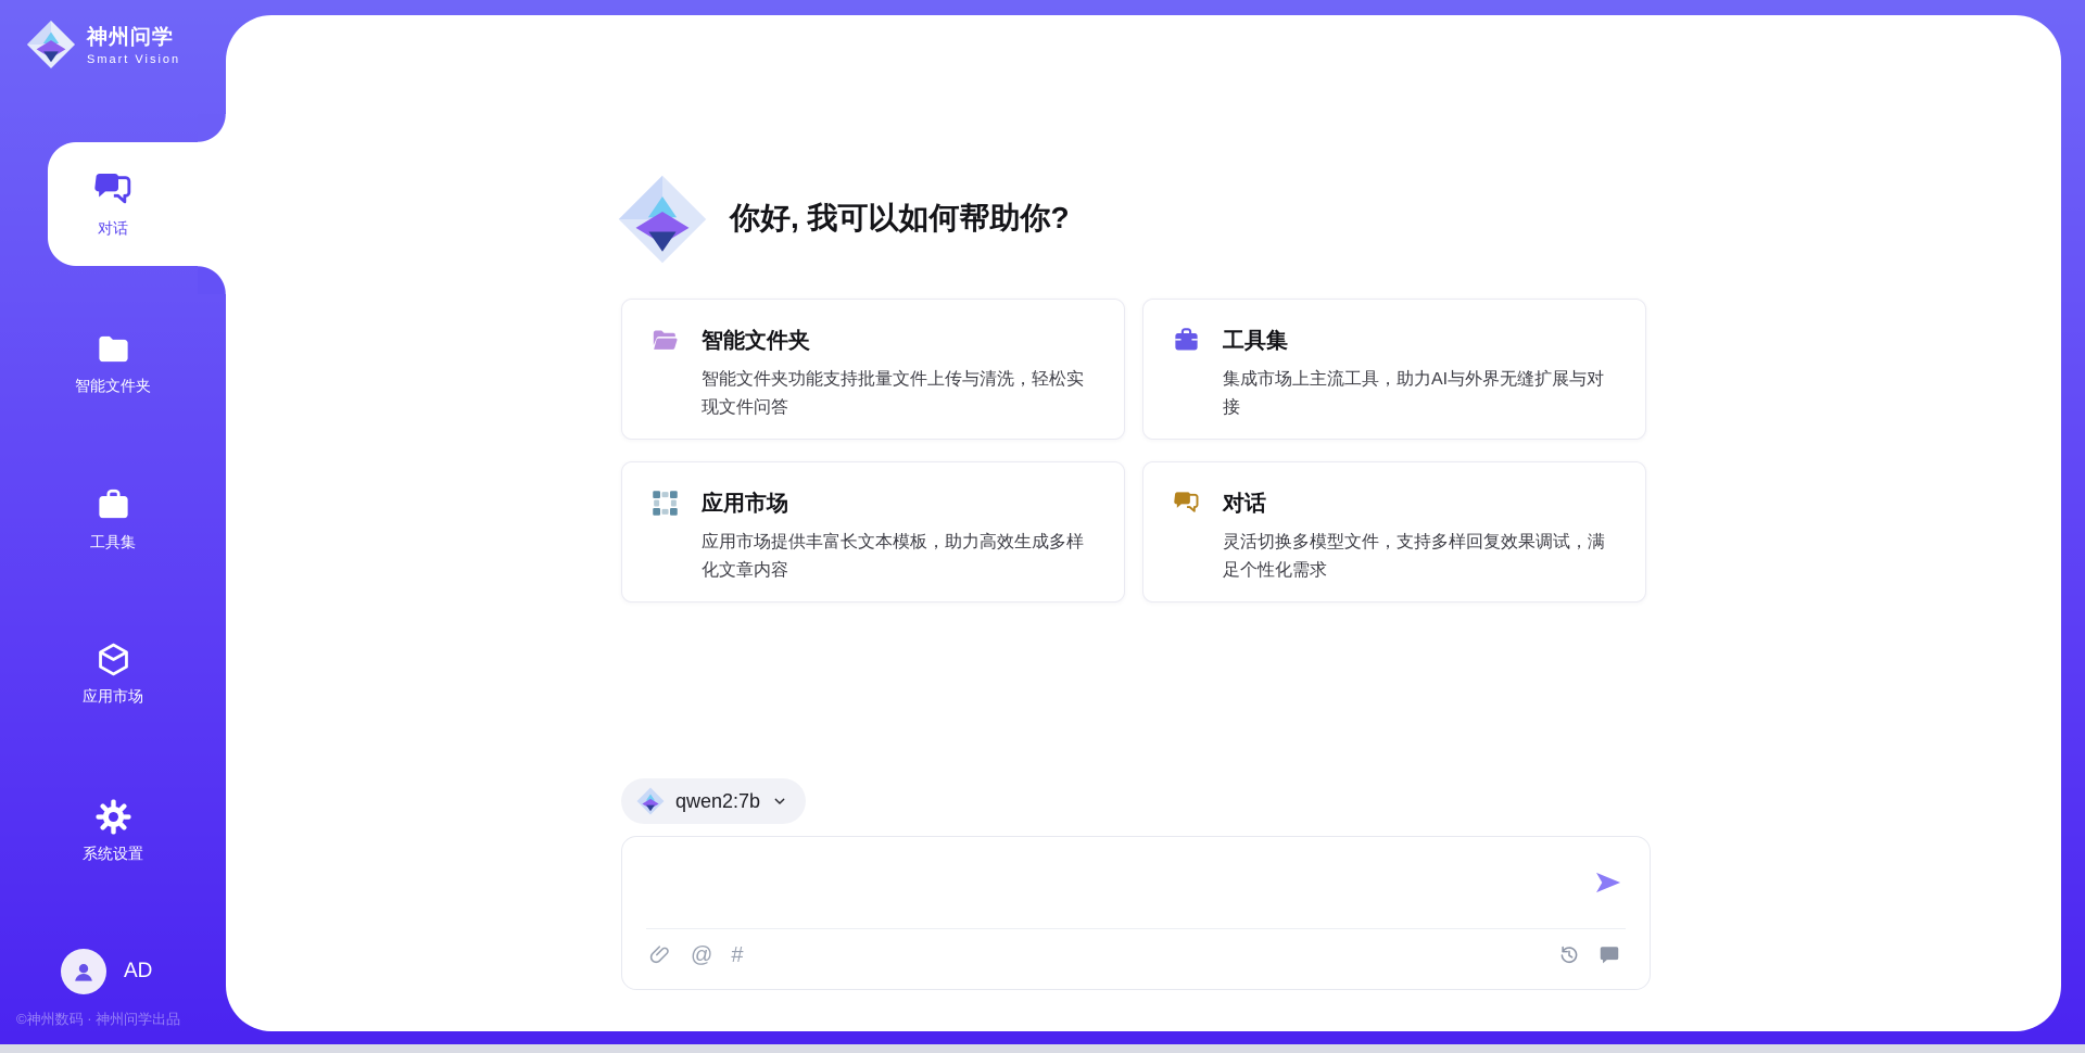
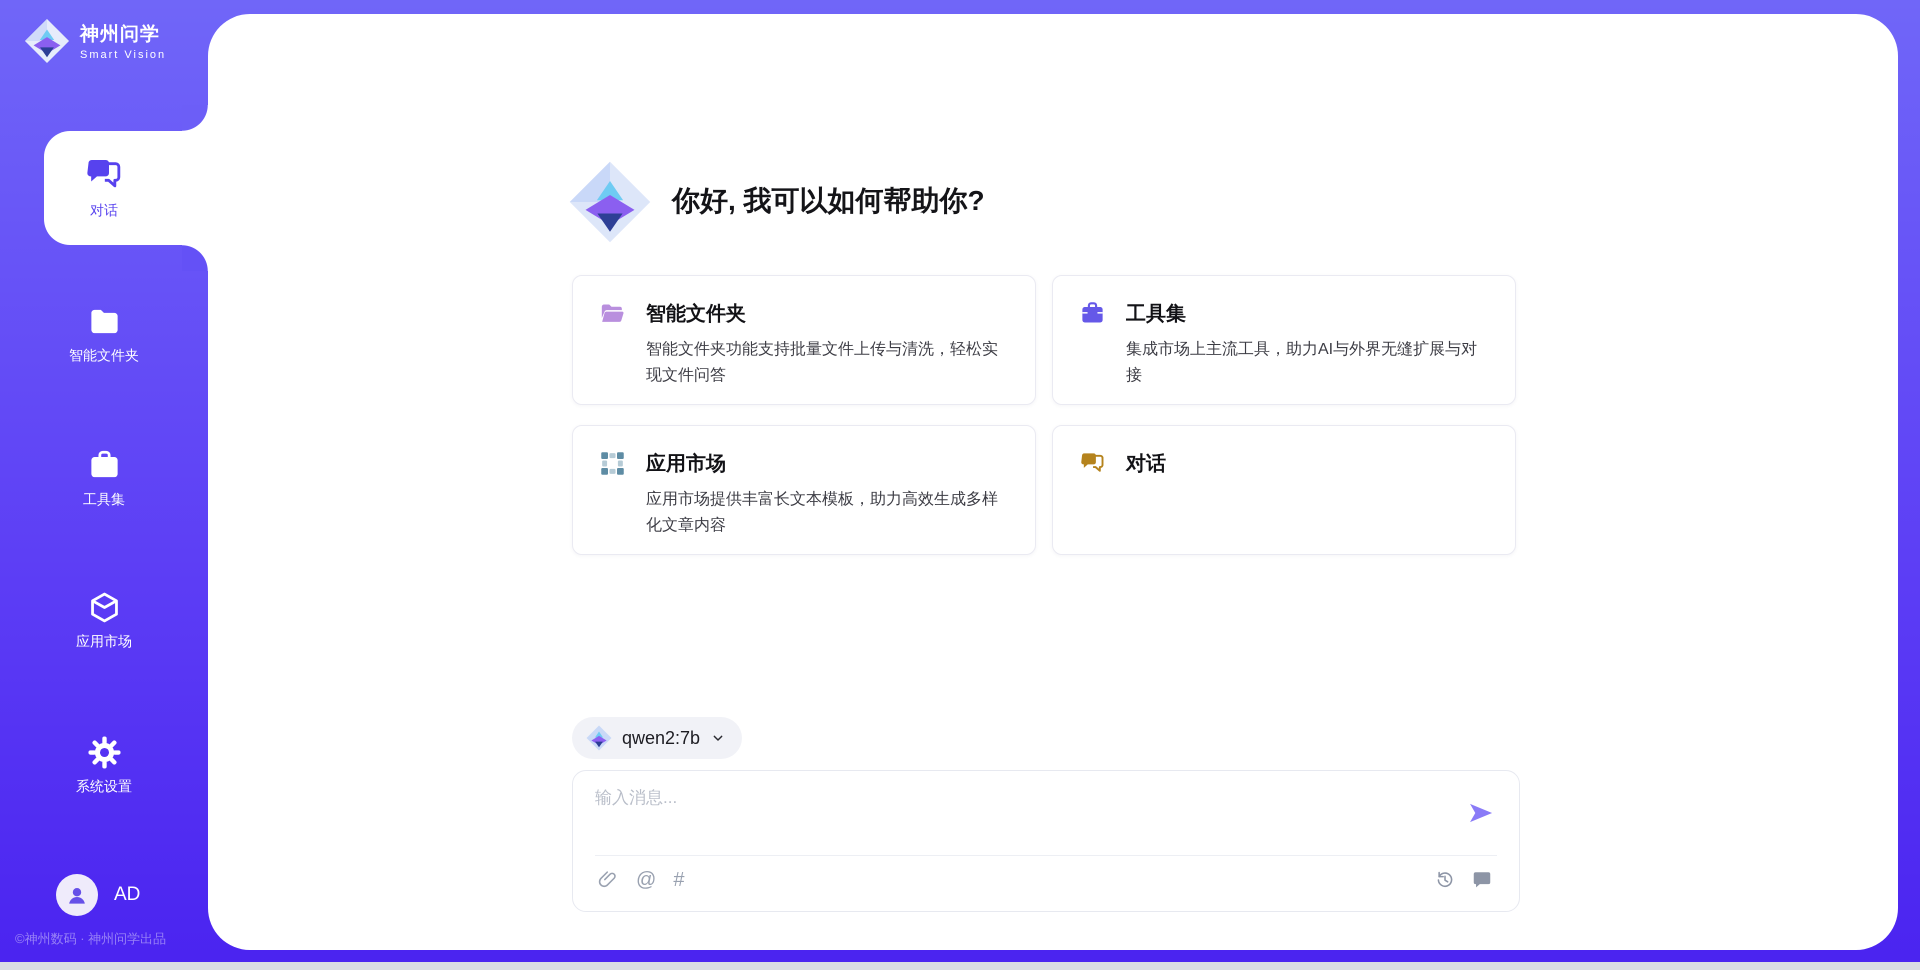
  神州问学
  Smart Vision
  对话
  智能文件夹
  工具集
  应用市场
  系统设置
  AD
  ©神州数码 · 神州问学出品
  你好, 我可以如何帮助你?
  智能文件夹
  智能文件夹功能支持批量文件上传与清洗，轻松实现文件问答
  工具集
  集成市场上主流工具，助力AI与外界无缝扩展与对接
  应用市场
  应用市场提供丰富长文本模板，助力高效生成多样化文章内容
  对话
- 灵活切换多模型文件，支持多样回复效果调试，满足个性化需求
  qwen2:7b
+ 输入消息...
  @
  #
